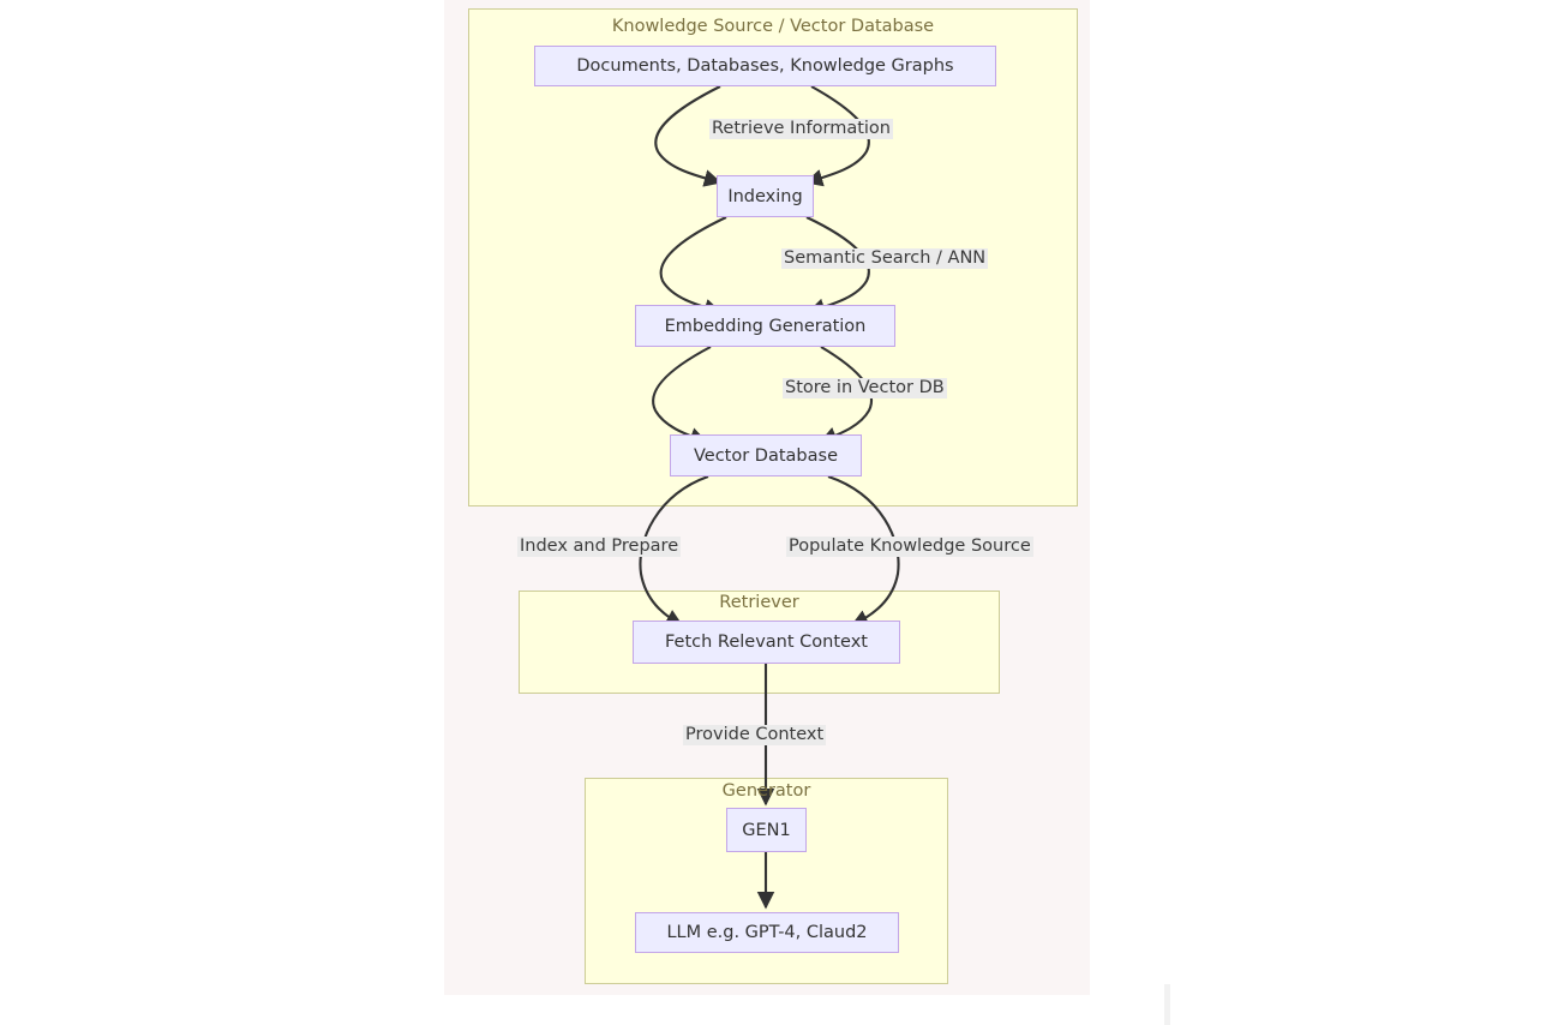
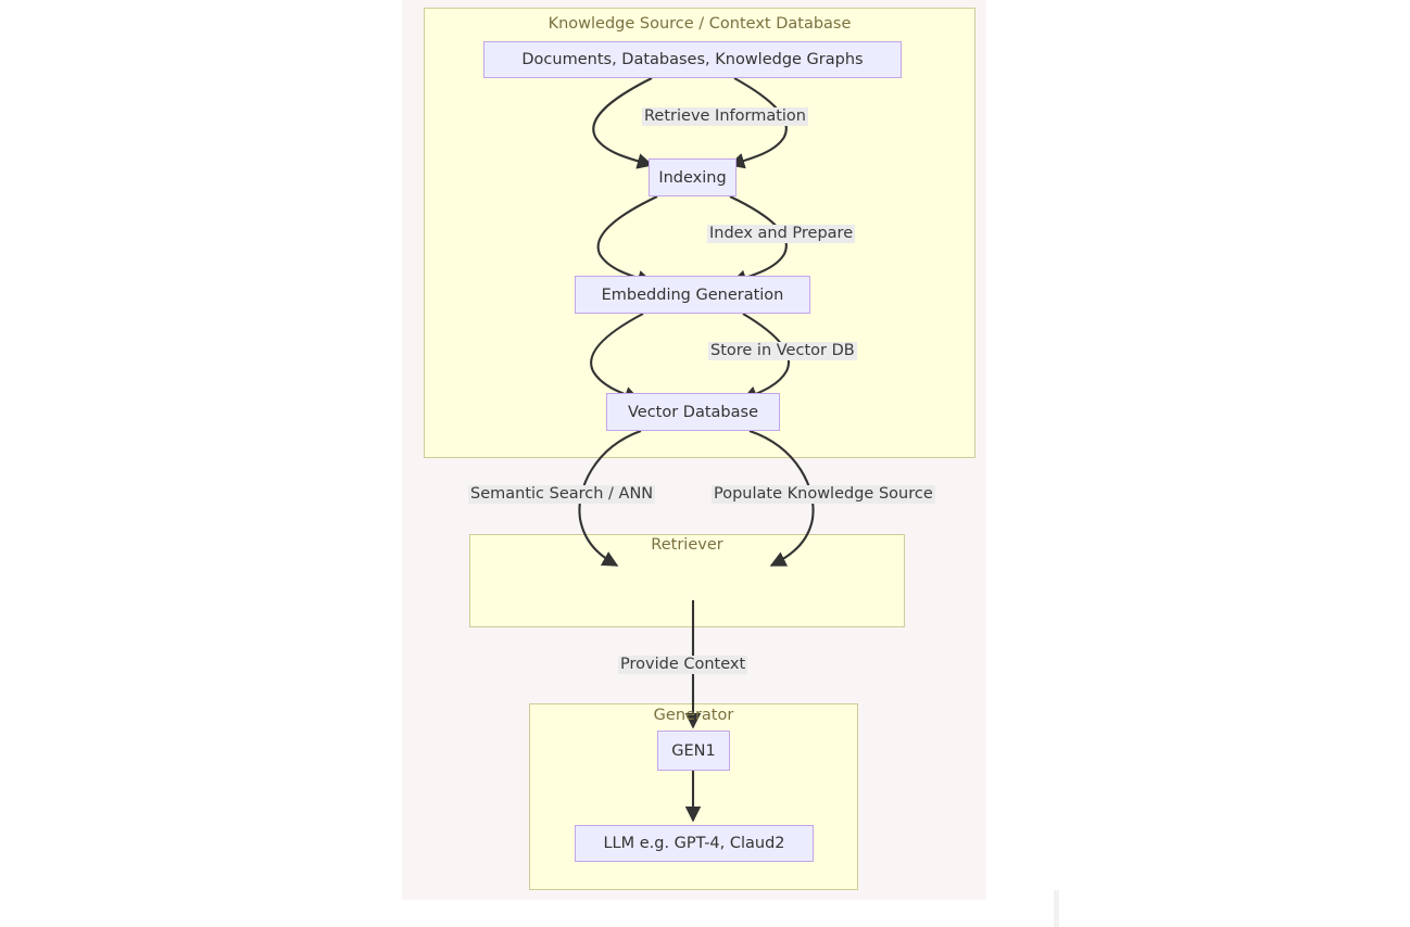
- Knowledge Source / Vector Database
+ Knowledge Source / Context Database
  Retriever
  Generator
  Documents, Databases, Knowledge Graphs
  Indexing
  Embedding Generation
  Vector Database
- Fetch Relevant Context
  GEN1
  LLM e.g. GPT-4, Claud2
  Retrieve Information
- Semantic Search / ANN
+ Index and Prepare
  Store in Vector DB
- Index and Prepare
+ Semantic Search / ANN
  Populate Knowledge Source
  Provide Context
